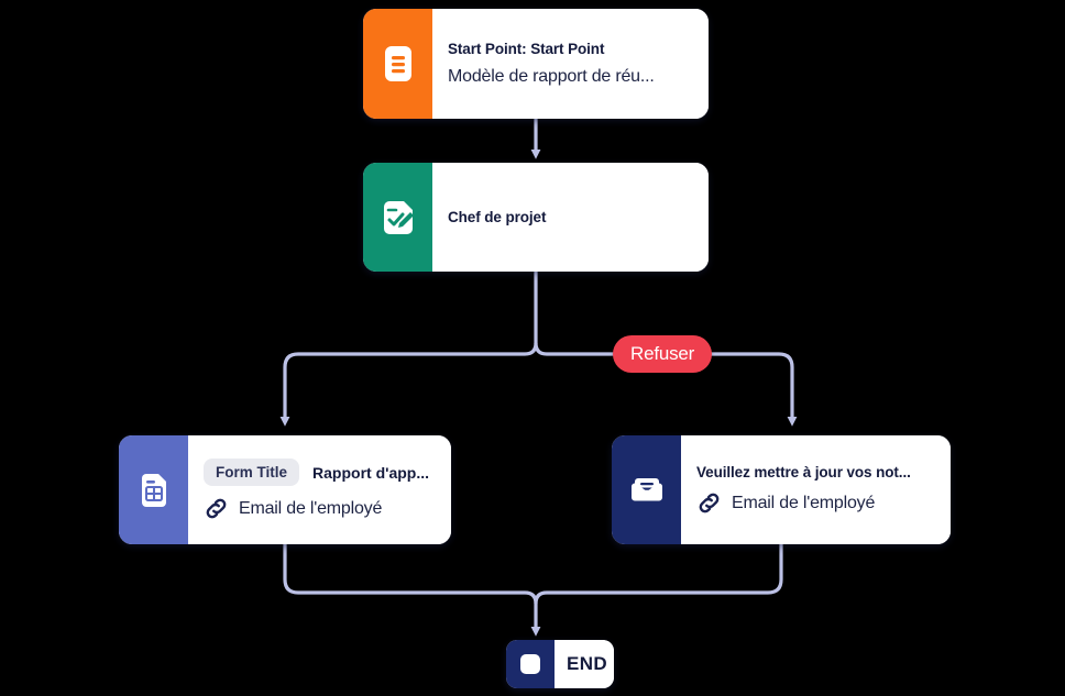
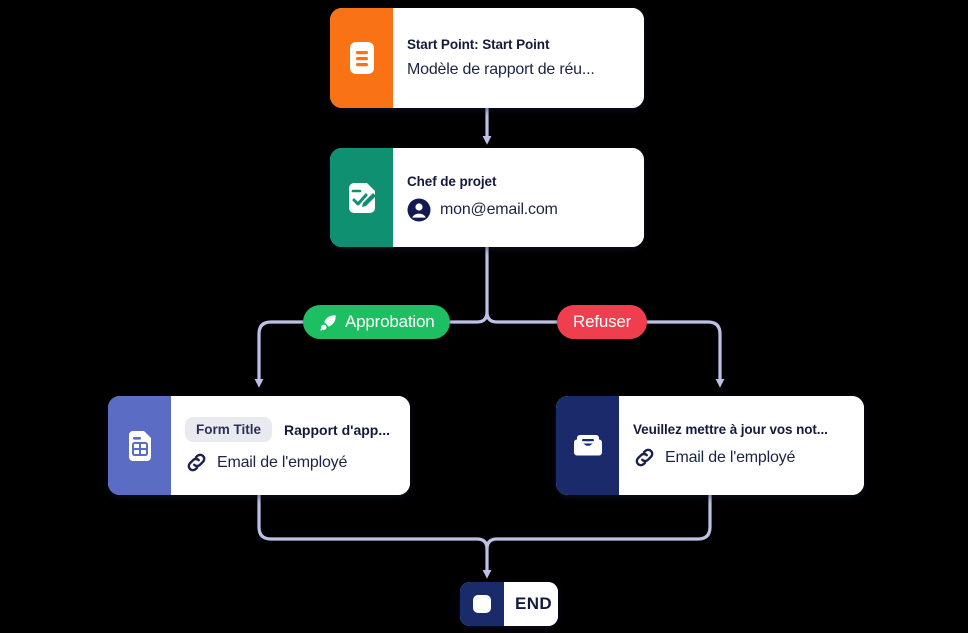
  Start Point: Start Point
  Modèle de rapport de réu...
  Chef de projet
+ mon@email.com
+ Approbation
  Refuser
  Form Title
  Rapport d'app...
  Email de l'employé
  Veuillez mettre à jour vos not...
  Email de l'employé
  END
